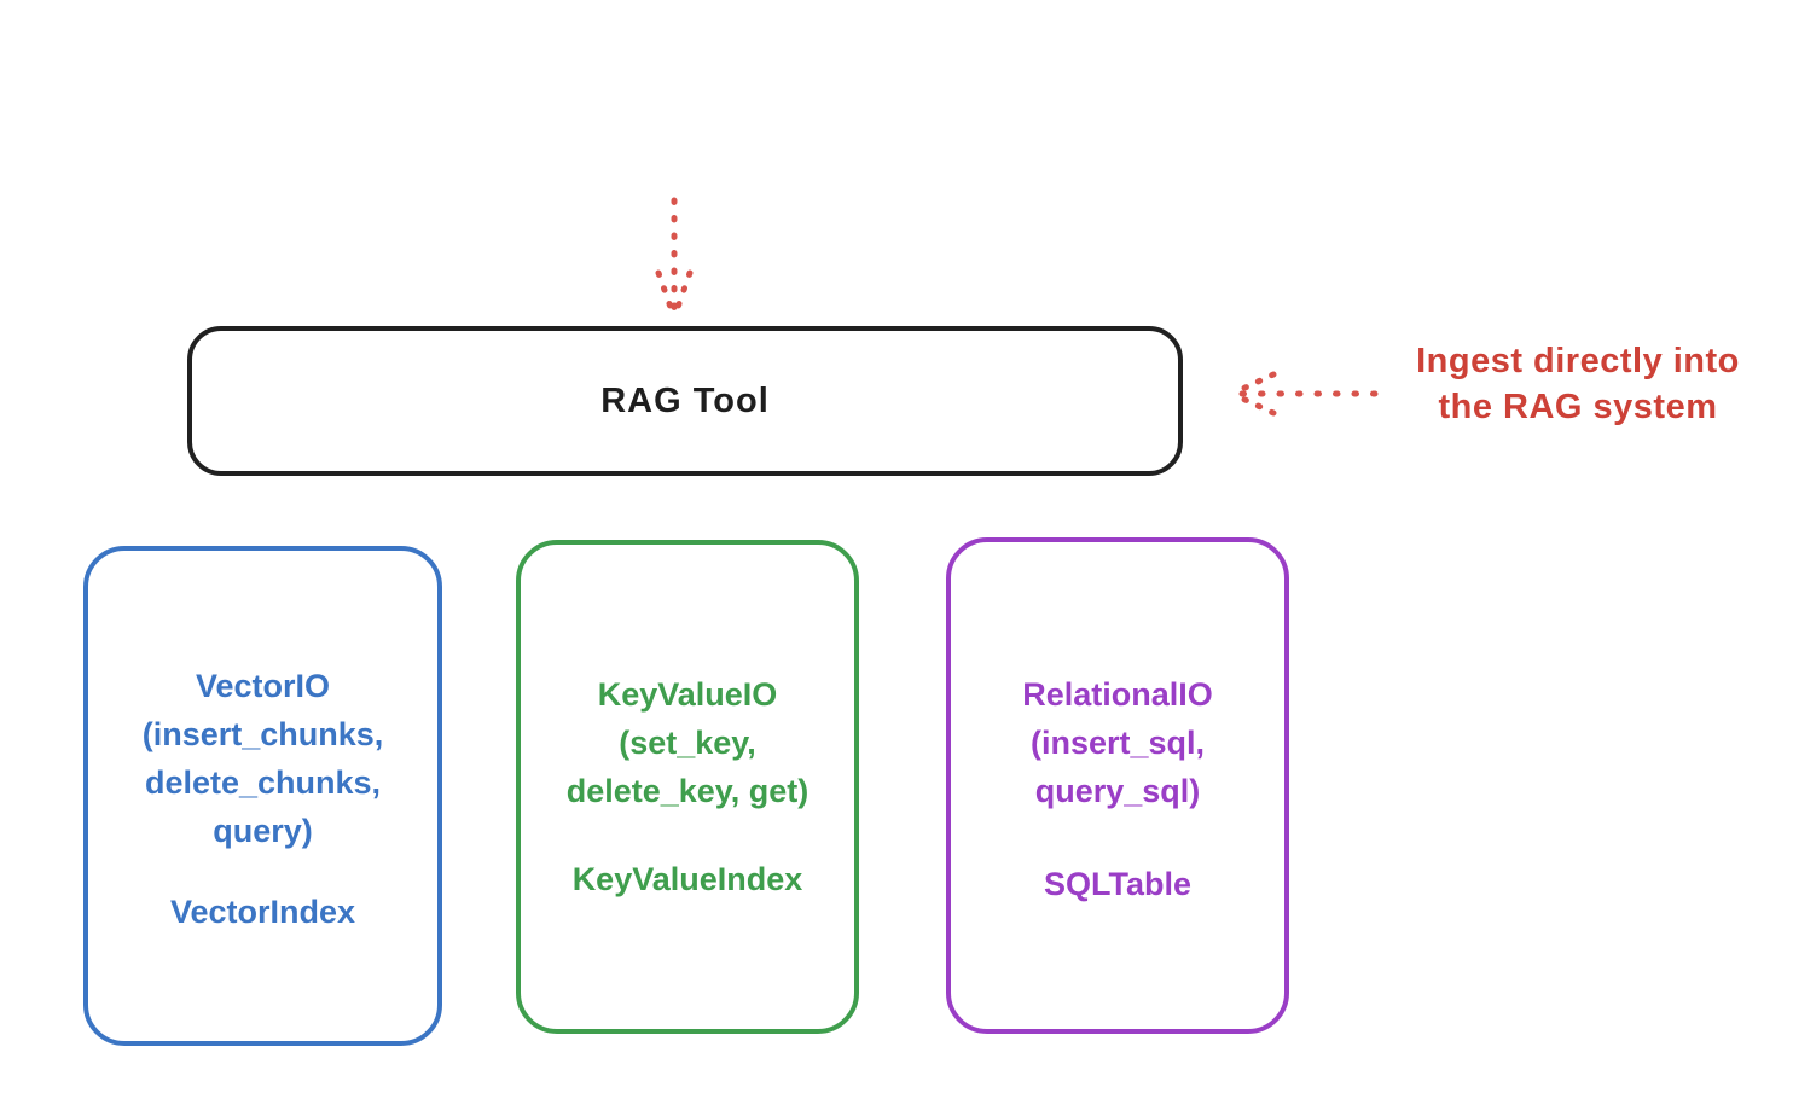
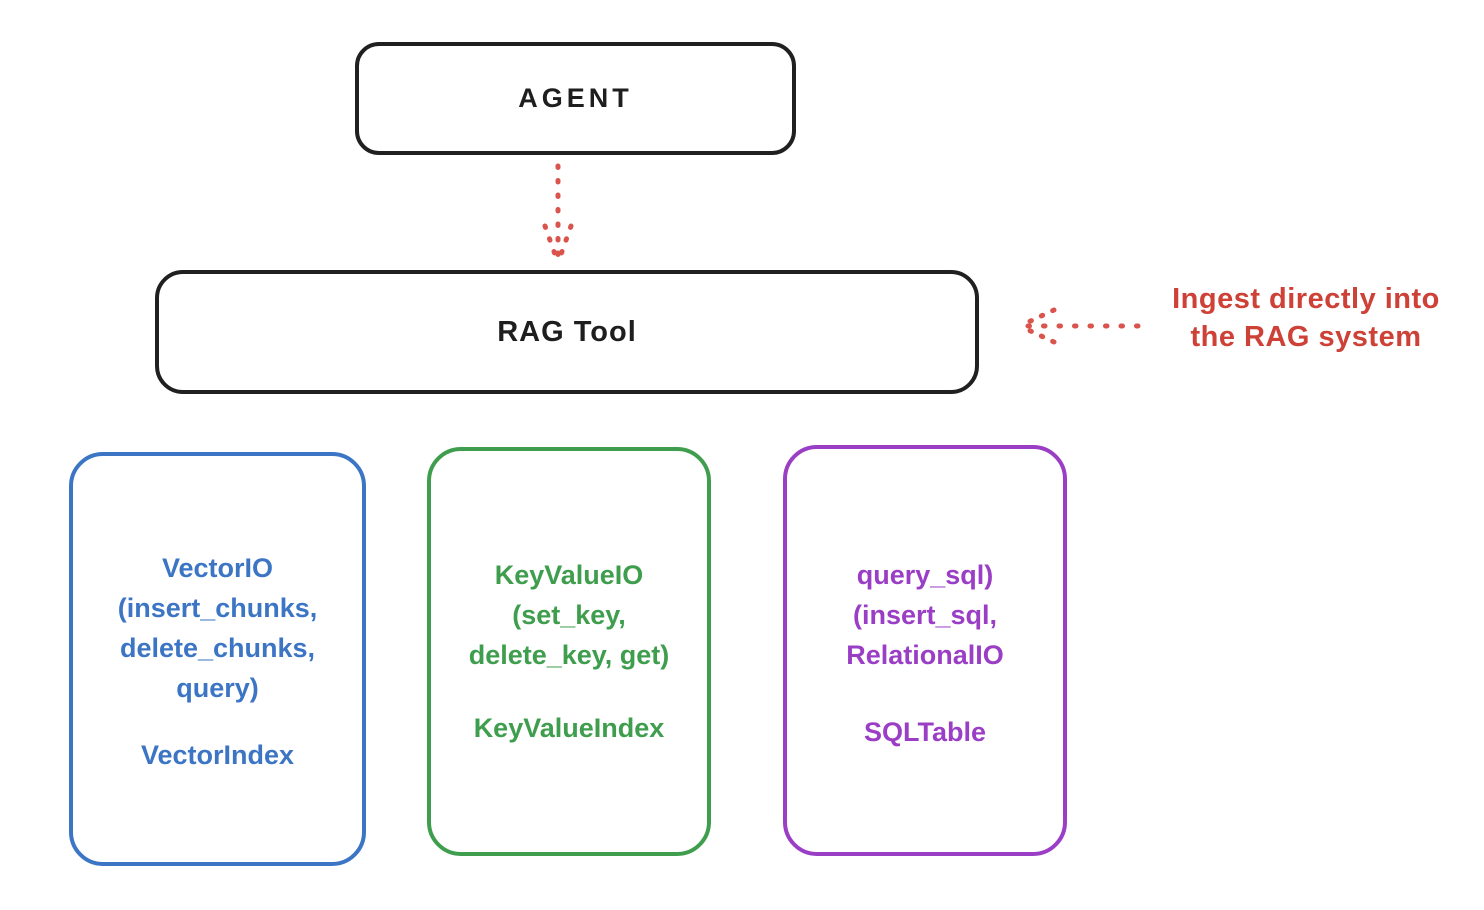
+ AGENT
  RAG Tool
  Ingest directly into
  the RAG system
  VectorIO
  (insert_chunks,
  delete_chunks,
  query)
  VectorIndex
  KeyValueIO
  (set_key,
  delete_key, get)
  KeyValueIndex
- RelationalIO
+ query_sql)
  (insert_sql,
- query_sql)
+ RelationalIO
  SQLTable
